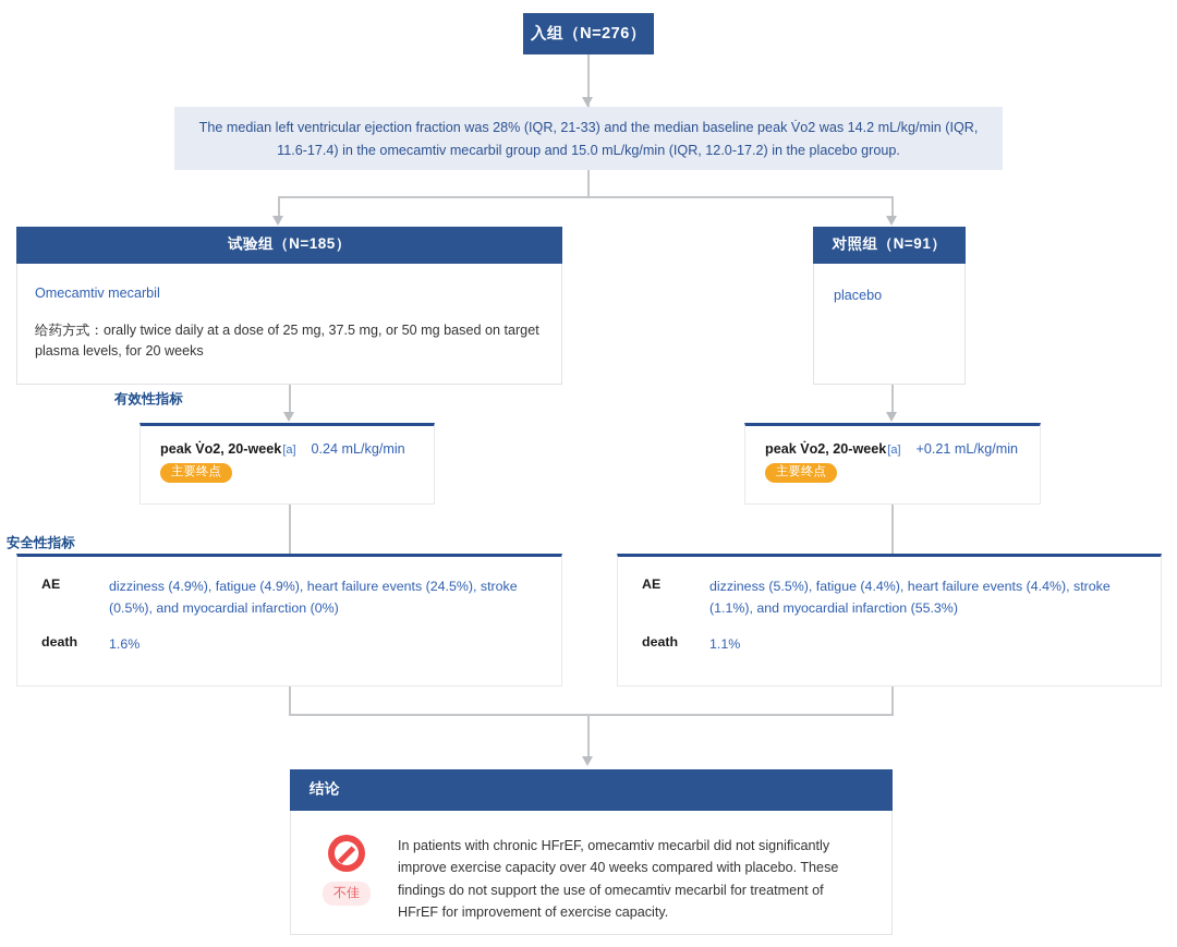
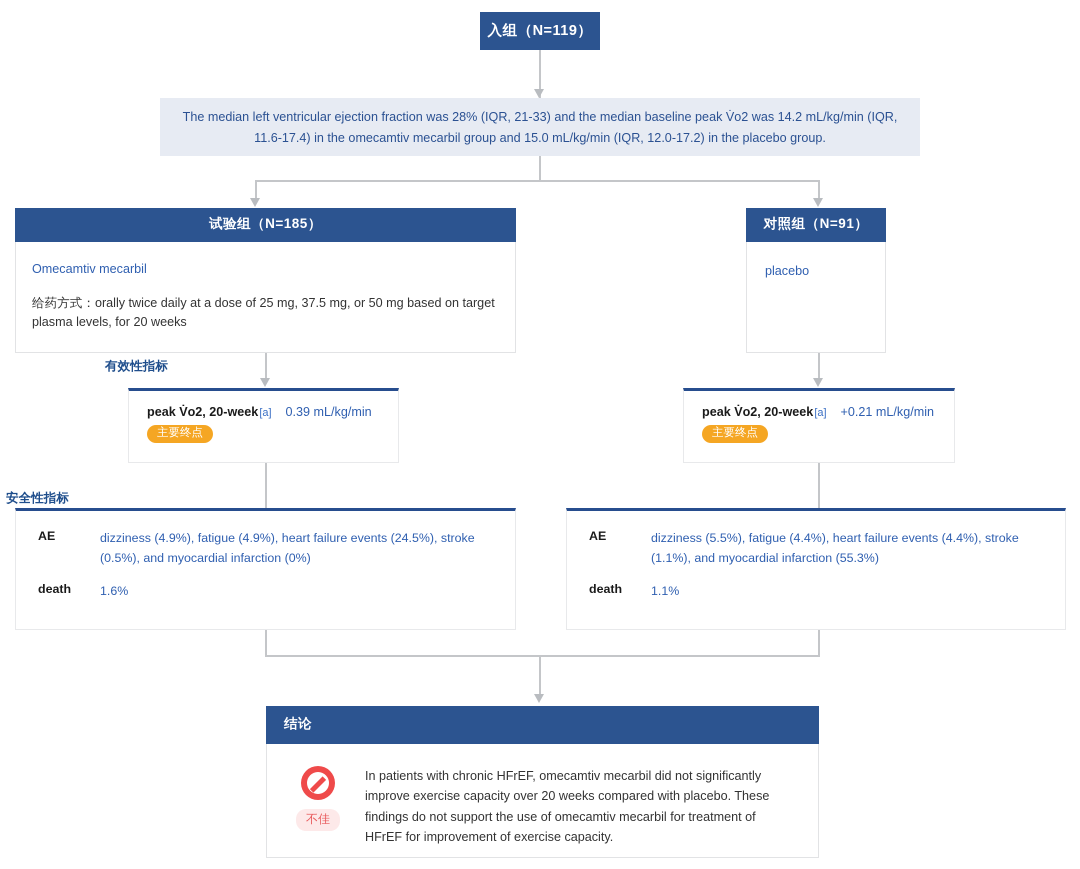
- 入组（N=276）
+ 入组（N=119）
  The median left ventricular ejection fraction was 28% (IQR, 21-33) and the median baseline peak V̇o2 was 14.2 mL/kg/min (IQR, 11.6-17.4) in the omecamtiv mecarbil group and 15.0 mL/kg/min (IQR, 12.0-17.2) in the placebo group.
  试验组（N=185）
  Omecamtiv mecarbil
  给药方式：orally twice daily at a dose of 25 mg, 37.5 mg, or 50 mg based on target plasma levels, for 20 weeks
  对照组（N=91）
  placebo
  有效性指标
  安全性指标
  peak V̇o2, 20-week
  [a]
- 0.24 mL/kg/min
+ 0.39 mL/kg/min
  主要终点
  peak V̇o2, 20-week
  [a]
  +0.21 mL/kg/min
  主要终点
  AE
  dizziness (4.9%), fatigue (4.9%), heart failure events (24.5%), stroke (0.5%), and myocardial infarction (0%)
  death
  1.6%
  AE
  dizziness (5.5%), fatigue (4.4%), heart failure events (4.4%), stroke (1.1%), and myocardial infarction (55.3%)
  death
  1.1%
  结论
  不佳
- In patients with chronic HFrEF, omecamtiv mecarbil did not significantly improve exercise capacity over 40 weeks compared with placebo. These findings do not support the use of omecamtiv mecarbil for treatment of HFrEF for improvement of exercise capacity.
+ In patients with chronic HFrEF, omecamtiv mecarbil did not significantly improve exercise capacity over 20 weeks compared with placebo. These findings do not support the use of omecamtiv mecarbil for treatment of HFrEF for improvement of exercise capacity.
